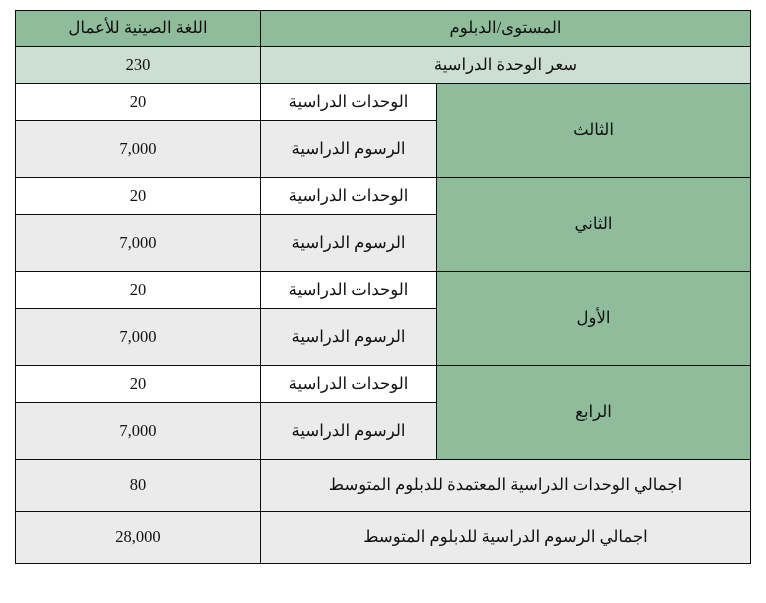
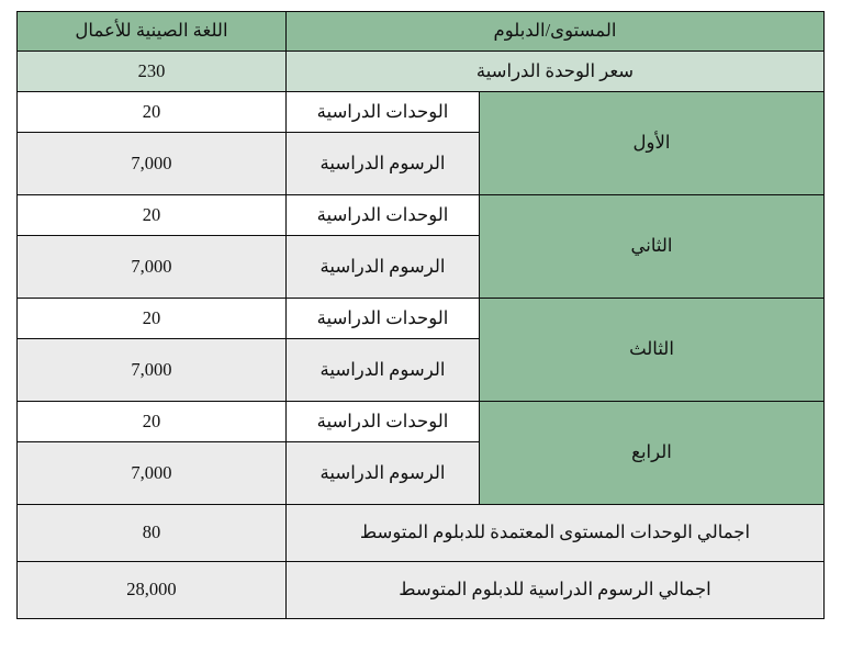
  المستوى/الدبلوم	اللغة الصينية للأعمال
  سعر الوحدة الدراسية	230
- الثالث	الوحدات الدراسية	20
+ الأول	الوحدات الدراسية	20
  الرسوم الدراسية	7,000
  الثاني	الوحدات الدراسية	20
  الرسوم الدراسية	7,000
- الأول	الوحدات الدراسية	20
+ الثالث	الوحدات الدراسية	20
  الرسوم الدراسية	7,000
  الرابع	الوحدات الدراسية	20
  الرسوم الدراسية	7,000
- اجمالي الوحدات الدراسية المعتمدة للدبلوم المتوسط	80
+ اجمالي الوحدات المستوى المعتمدة للدبلوم المتوسط	80
  اجمالي الرسوم الدراسية للدبلوم المتوسط	28,000
